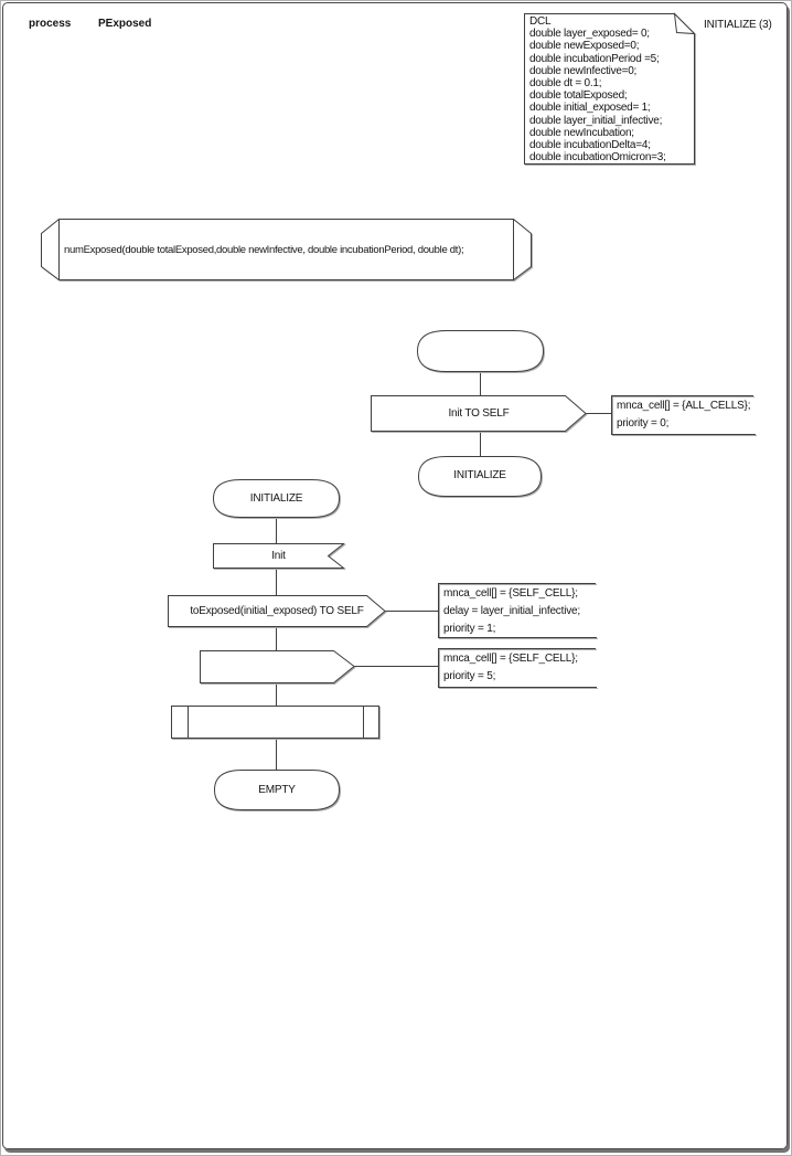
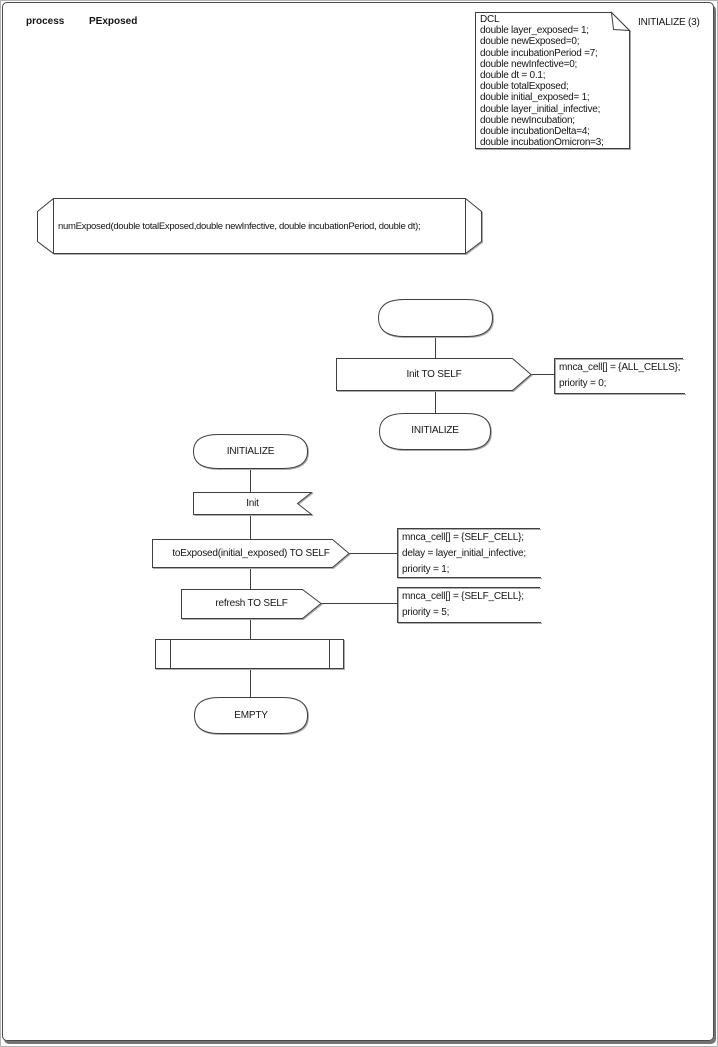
  process
  PExposed
  INITIALIZE (3)
  DCL
- double layer_exposed= 0;
+ double layer_exposed= 1;
  double newExposed=0;
- double incubationPeriod =5;
+ double incubationPeriod =7;
  double newInfective=0;
  double dt = 0.1;
  double totalExposed;
  double initial_exposed= 1;
  double layer_initial_infective;
  double newIncubation;
  double incubationDelta=4;
  double incubationOmicron=3;
  numExposed(double totalExposed,double newInfective, double incubationPeriod, double dt);
  Init TO SELF
  mnca_cell[] = {ALL_CELLS};
  priority = 0;
  INITIALIZE
  INITIALIZE
  Init
  toExposed(initial_exposed) TO SELF
  mnca_cell[] = {SELF_CELL};
  delay = layer_initial_infective;
  priority = 1;
+ refresh TO SELF
  mnca_cell[] = {SELF_CELL};
  priority = 5;
  EMPTY
